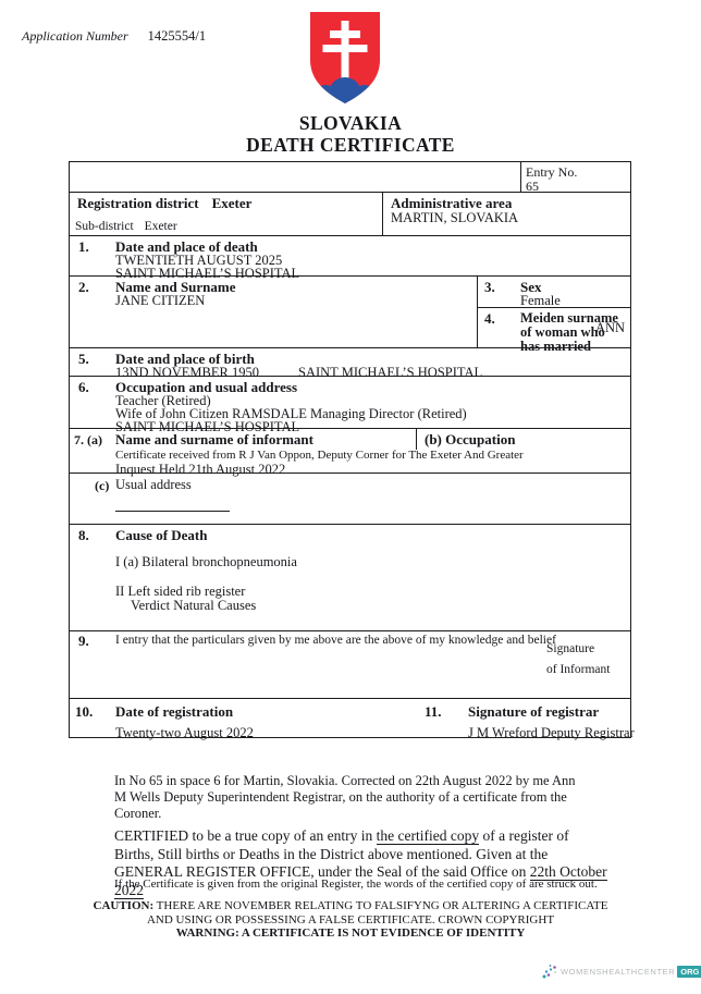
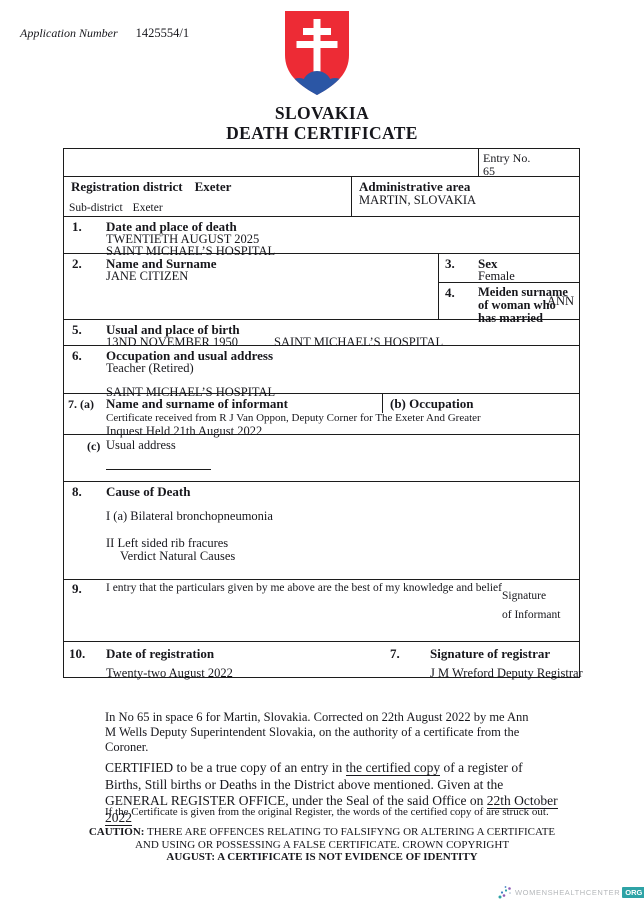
  Application Number 1425554/1
  SLOVAKIA
  DEATH CERTIFICATE
  Entry No.
  65
  Registration district Exeter
  Sub-district Exeter
  Administrative area
  MARTIN, SLOVAKIA
  1.
  Date and place of death
  TWENTIETH AUGUST 2025
  SAINT MICHAEL’S HOSPITAL
  2.
  Name and Surname
  JANE CITIZEN
  3.
  Sex
  Female
  4.
  Meiden surname
  of woman who
  has married
  ANN
  5.
- Date and place of birth
+ Usual and place of birth
  13ND NOVEMBER 1950
  SAINT MICHAEL’S HOSPITAL
  6.
  Occupation and usual address
  Teacher (Retired)
- Wife of John Citizen RAMSDALE Managing Director (Retired)
  SAINT MICHAEL’S HOSPITAL
  7. (a)
  Name and surname of informant
  (b) Occupation
  Certificate received from R J Van Oppon, Deputy Corner for The Exeter And Greater
  Inquest Held 21th August 2022
  (c)
  Usual address
  8.
  Cause of Death
  I (a) Bilateral bronchopneumonia
- II Left sided rib register
+ II Left sided rib fracures
  Verdict Natural Causes
  9.
- I entry that the particulars given by me above are the above of my knowledge and belief
+ I entry that the particulars given by me above are the best of my knowledge and belief
  Signature
  of Informant
  10.
  Date of registration
  Twenty-two August 2022
- 11.
+ 7.
  Signature of registrar
  J M Wreford Deputy Registrar
- In No 65 in space 6 for Martin, Slovakia. Corrected on 22th August 2022 by me Ann M Wells Deputy Superintendent Registrar, on the authority of a certificate from the Coroner.
+ In No 65 in space 6 for Martin, Slovakia. Corrected on 22th August 2022 by me Ann M Wells Deputy Superintendent Slovakia, on the authority of a certificate from the Coroner.
  CERTIFIED to be a true copy of an entry in the certified copy of a register of Births, Still births or Deaths in the District above mentioned. Given at the GENERAL REGISTER OFFICE, under the Seal of the said Office on 22th October 2022
  If the Certificate is given from the original Register, the words of the certified copy of are struck out.
- CAUTION: THERE ARE NOVEMBER RELATING TO FALSIFYNG OR ALTERING A CERTIFICATE
+ CAUTION: THERE ARE OFFENCES RELATING TO FALSIFYNG OR ALTERING A CERTIFICATE
  AND USING OR POSSESSING A FALSE CERTIFICATE. CROWN COPYRIGHT
- WARNING: A CERTIFICATE IS NOT EVIDENCE OF IDENTITY
+ AUGUST: A CERTIFICATE IS NOT EVIDENCE OF IDENTITY
  WOMENSHEALTHCENTER
  ORG
